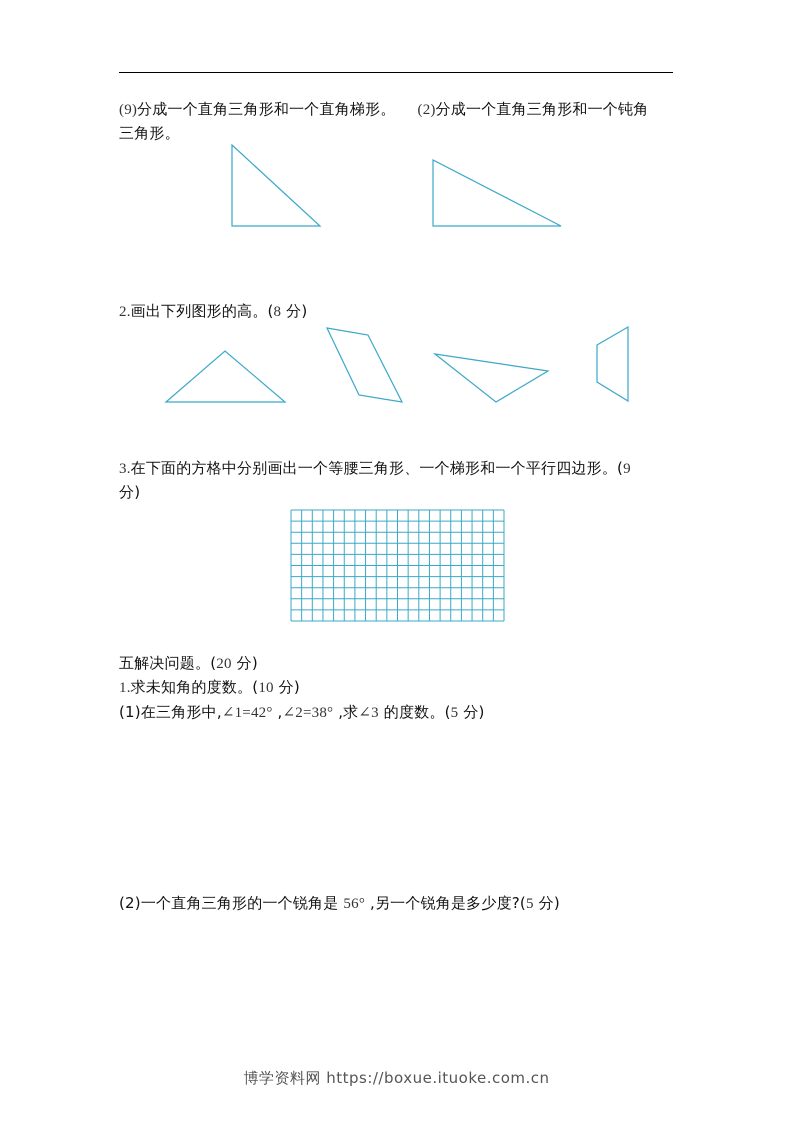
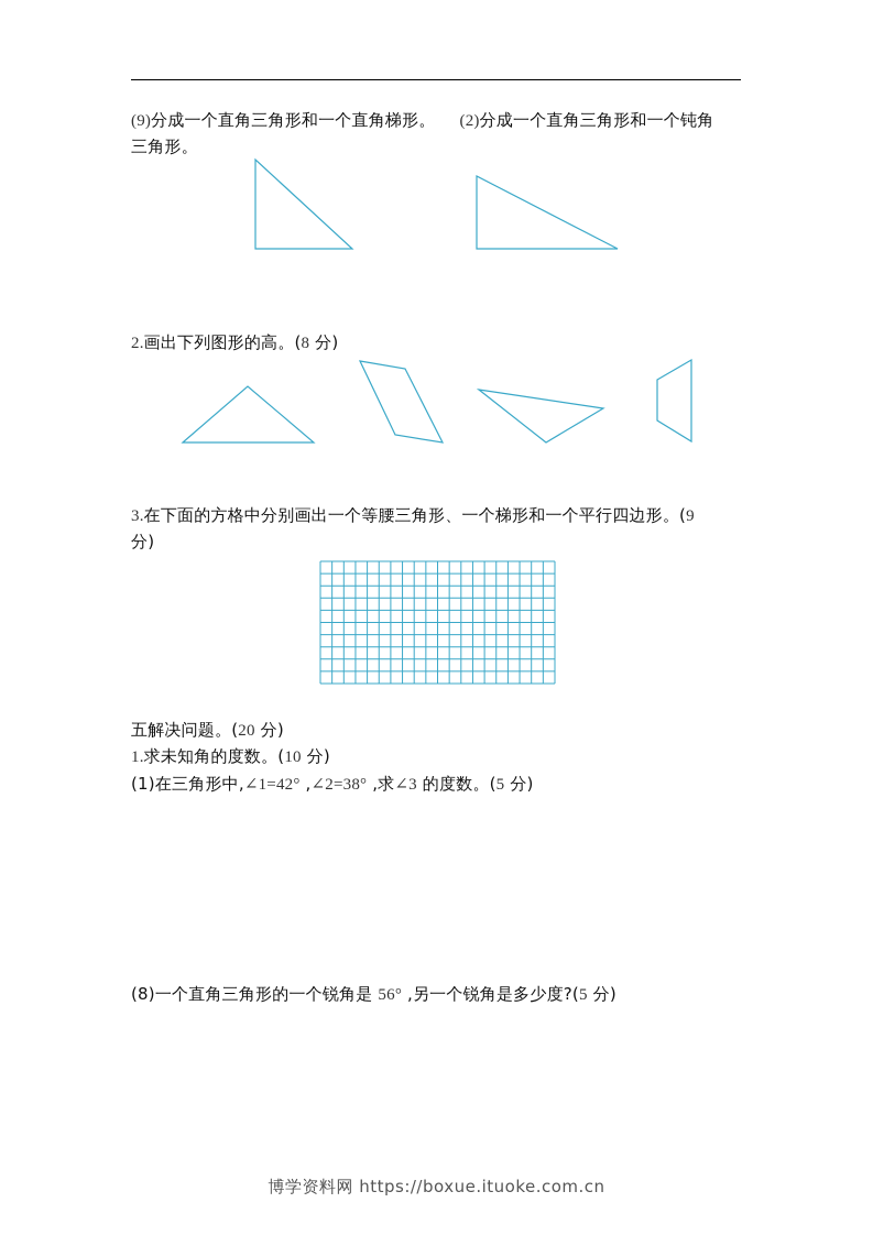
  (9)分成一个直角三角形和一个直角梯形。 (2)分成一个直角三角形和一个钝角
  三角形。
  2.画出下列图形的高。(8 分)
  3.在下面的方格中分别画出一个等腰三角形、一个梯形和一个平行四边形。(9
  分)
  五解决问题。(20 分)
  1.求未知角的度数。(10 分)
  (1)在三角形中,∠1=42° ,∠2=38° ,求∠3 的度数。(5 分)
- (2)一个直角三角形的一个锐角是 56° ,另一个锐角是多少度?(5 分)
+ (8)一个直角三角形的一个锐角是 56° ,另一个锐角是多少度?(5 分)
  博学资料网 https://boxue.ituoke.com.cn
